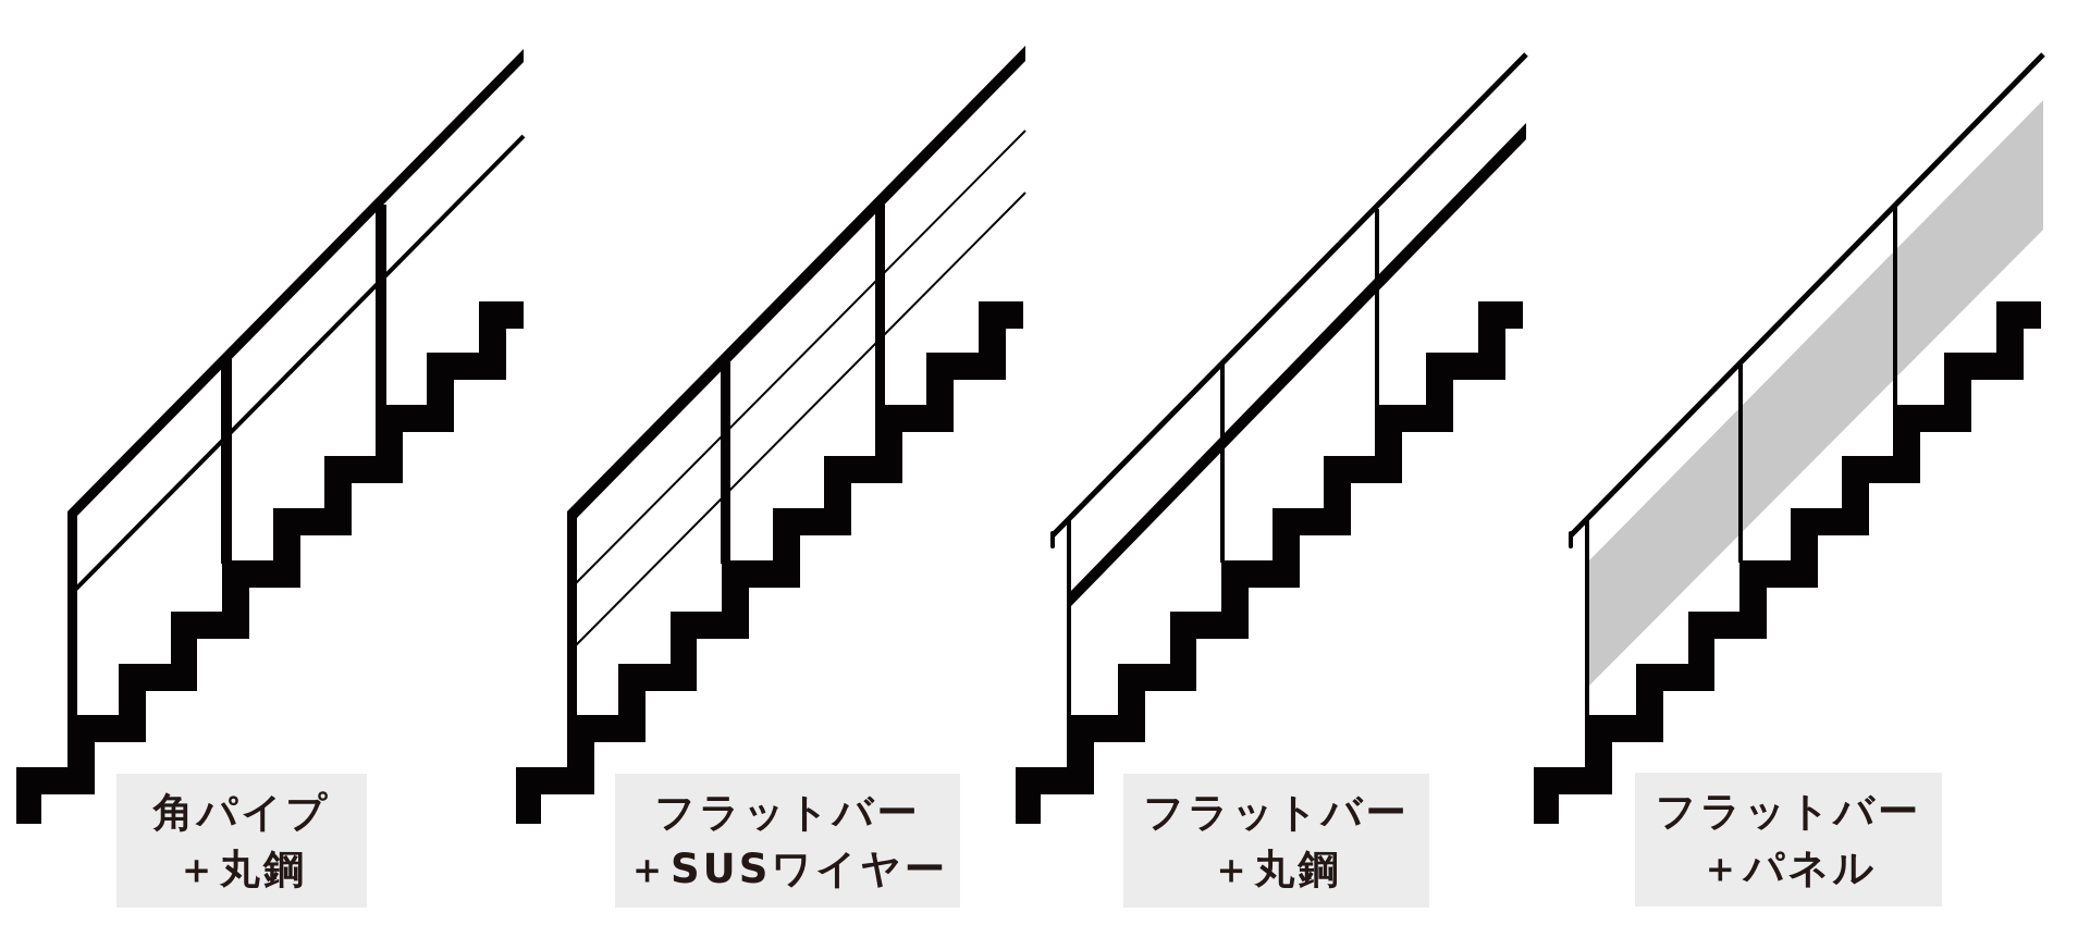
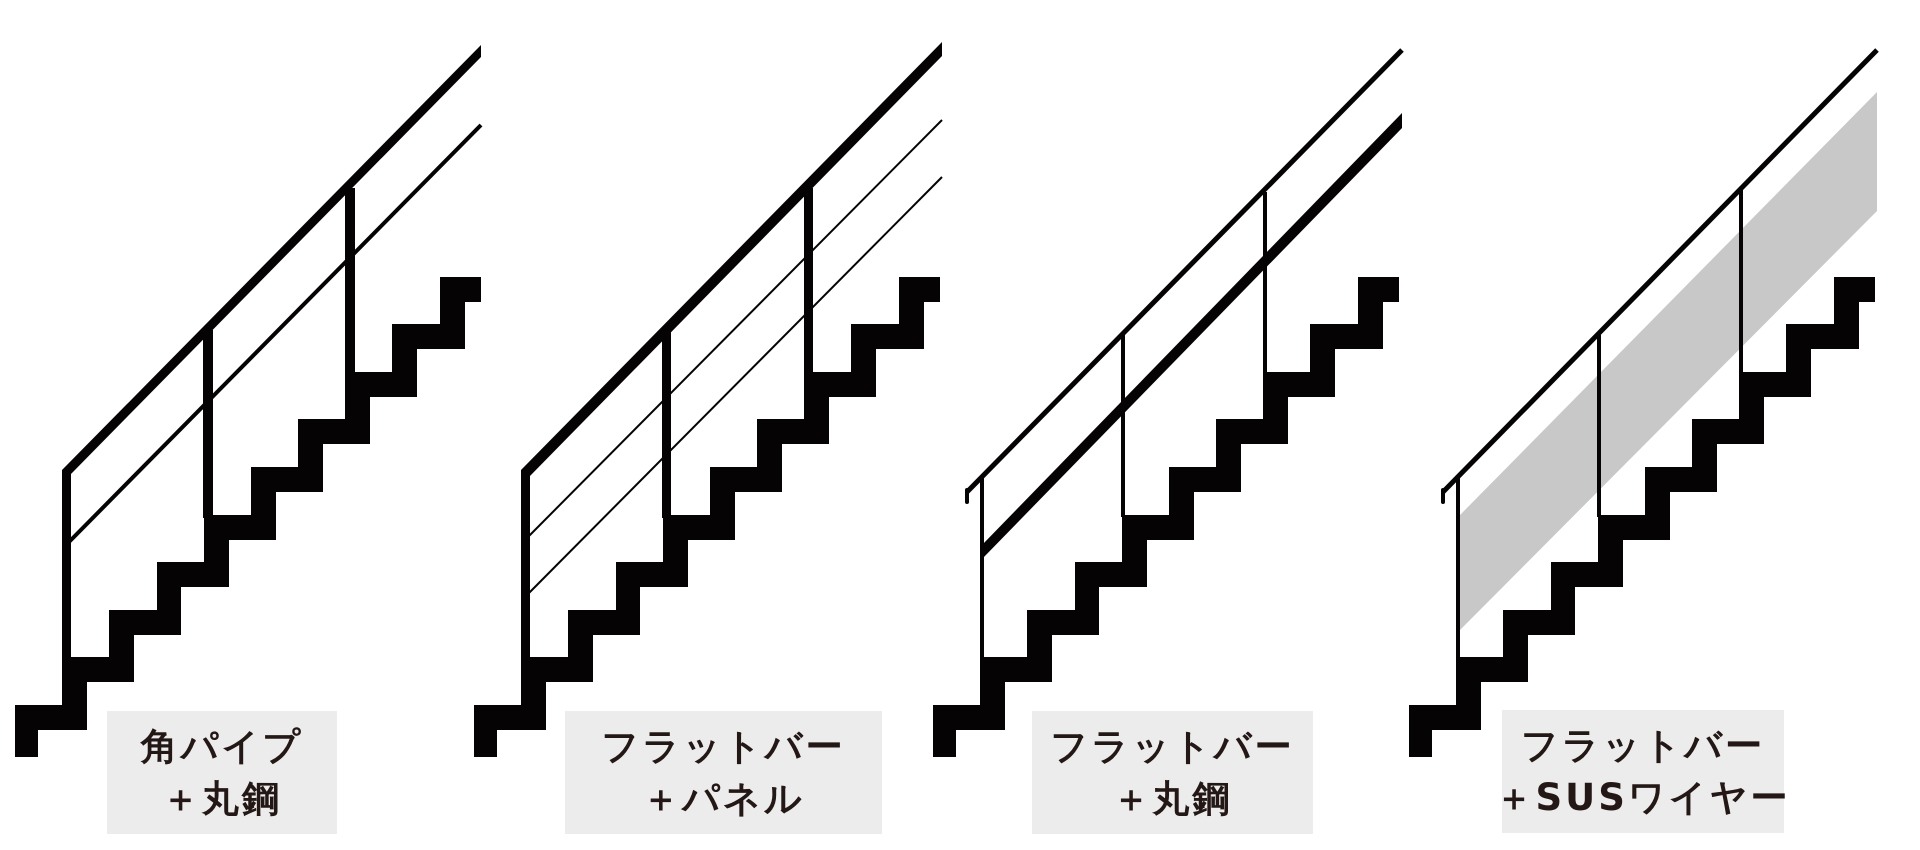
  角パイプ
  ＋丸鋼
  フラットバー
- ＋SUSワイヤー
+ ＋パネル
  フラットバー
  ＋丸鋼
  フラットバー
- ＋パネル
+ ＋SUSワイヤー
